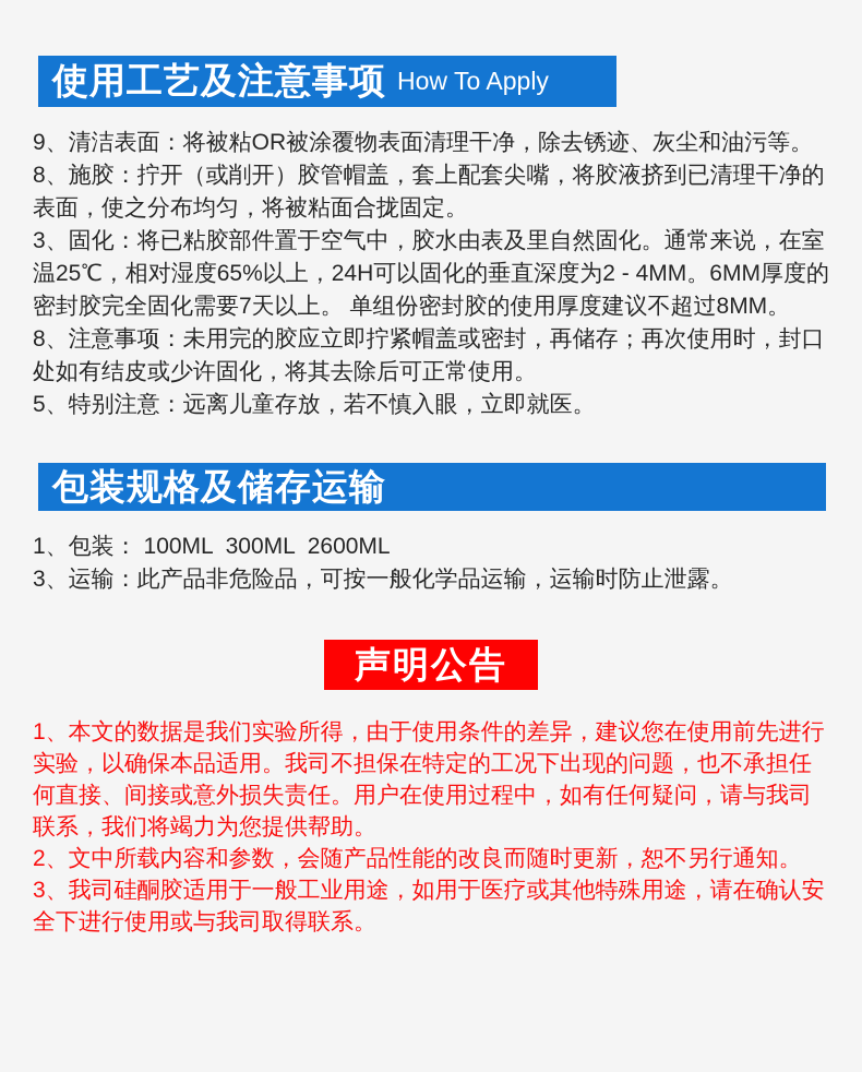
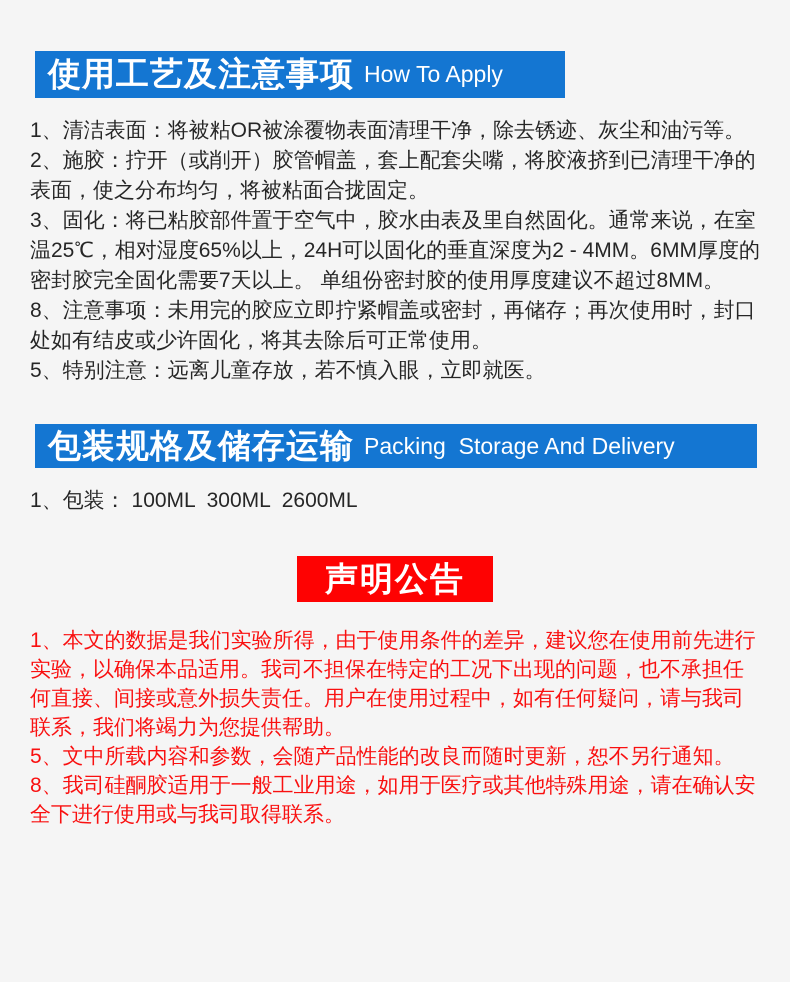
  使用工艺及注意事项
  How To Apply
- 9、清洁表面：将被粘OR被涂覆物表面清理干净，除去锈迹、灰尘和油污等。
+ 1、清洁表面：将被粘OR被涂覆物表面清理干净，除去锈迹、灰尘和油污等。
- 8、施胶：拧开（或削开）胶管帽盖，套上配套尖嘴，将胶液挤到已清理干净的表面，使之分布均匀，将被粘面合拢固定。
+ 2、施胶：拧开（或削开）胶管帽盖，套上配套尖嘴，将胶液挤到已清理干净的表面，使之分布均匀，将被粘面合拢固定。
  3、固化：将已粘胶部件置于空气中，胶水由表及里自然固化。通常来说，在室温25℃，相对湿度65%以上，24H可以固化的垂直深度为2 - 4MM。6MM厚度的密封胶完全固化需要7天以上。 单组份密封胶的使用厚度建议不超过8MM。
  8、注意事项：未用完的胶应立即拧紧帽盖或密封，再储存；再次使用时，封口处如有结皮或少许固化，将其去除后可正常使用。
  5、特别注意：远离儿童存放，若不慎入眼，立即就医。
  包装规格及储存运输
+ Packing Storage And Delivery
  1、包装： 100ML 300ML 2600ML
- 3、运输：此产品非危险品，可按一般化学品运输，运输时防止泄露。
  声明公告
  1、本文的数据是我们实验所得，由于使用条件的差异，建议您在使用前先进行实验，以确保本品适用。我司不担保在特定的工况下出现的问题，也不承担任何直接、间接或意外损失责任。用户在使用过程中，如有任何疑问，请与我司联系，我们将竭力为您提供帮助。
- 2、文中所载内容和参数，会随产品性能的改良而随时更新，恕不另行通知。
+ 5、文中所载内容和参数，会随产品性能的改良而随时更新，恕不另行通知。
- 3、我司硅酮胶适用于一般工业用途，如用于医疗或其他特殊用途，请在确认安全下进行使用或与我司取得联系。
+ 8、我司硅酮胶适用于一般工业用途，如用于医疗或其他特殊用途，请在确认安全下进行使用或与我司取得联系。
